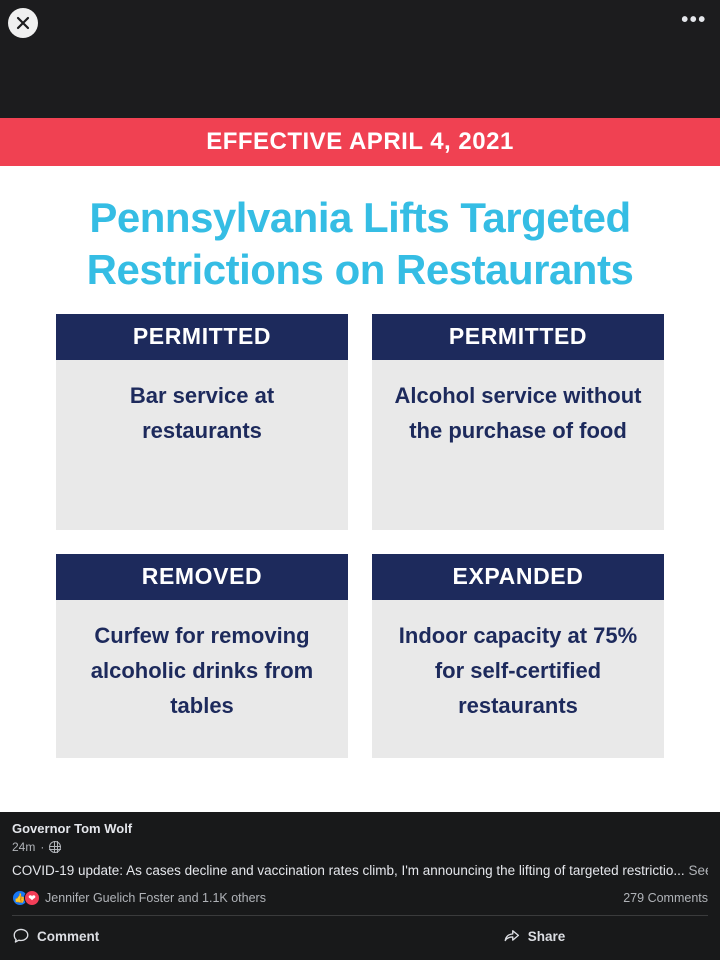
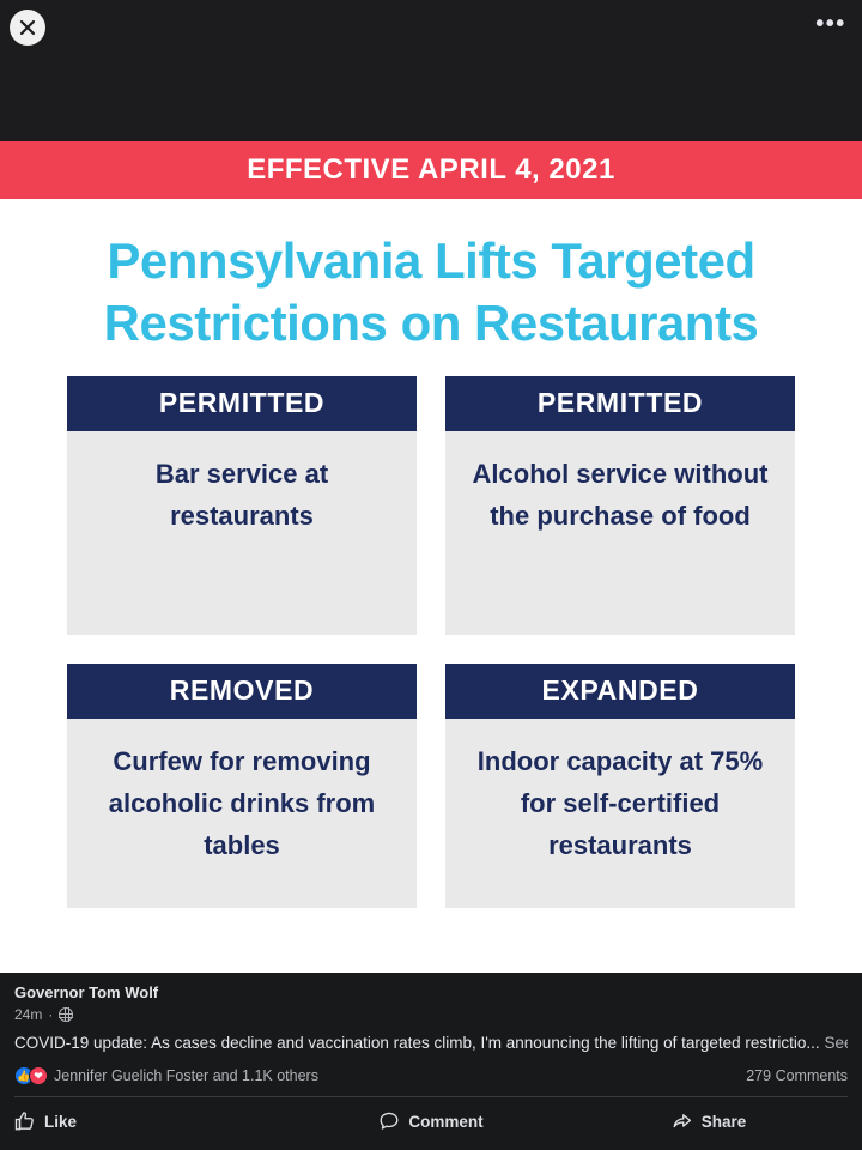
  •••
  EFFECTIVE APRIL 4, 2021
  Pennsylvania Lifts Targeted Restrictions on Restaurants
  PERMITTED
  Bar service at restaurants
  PERMITTED
  Alcohol service without the purchase of food
  REMOVED
  Curfew for removing alcoholic drinks from tables
  EXPANDED
  Indoor capacity at 75% for self-certified restaurants
  Governor Tom Wolf
  24m
  ·
  COVID-19 update: As cases decline and vaccination rates climb, I'm announcing the lifting of targeted restrictio... Se
  👍
  ❤
  Jennifer Guelich Foster and 1.1K others
  279 Comments
+ Like
  Comment
  Share
